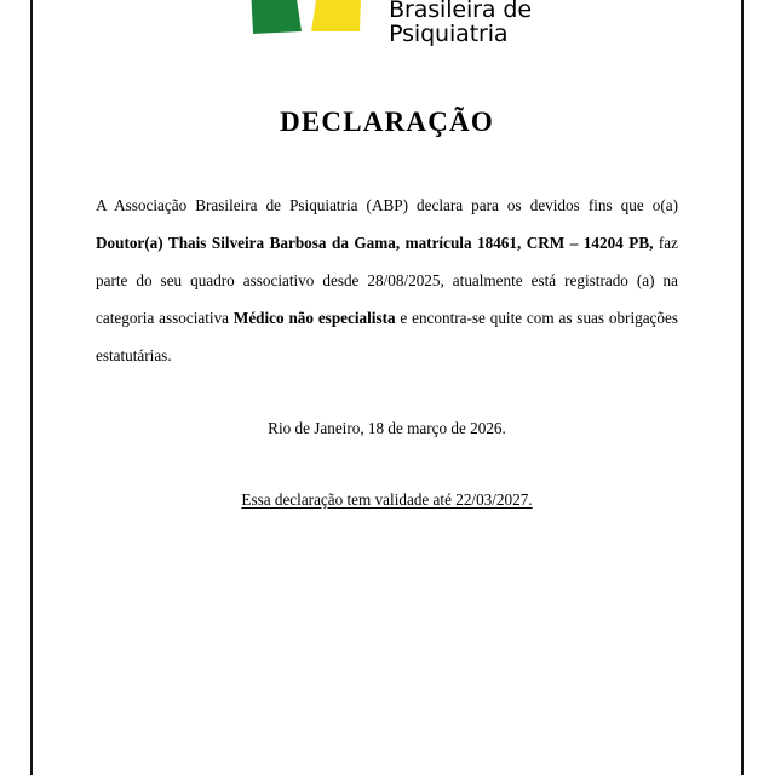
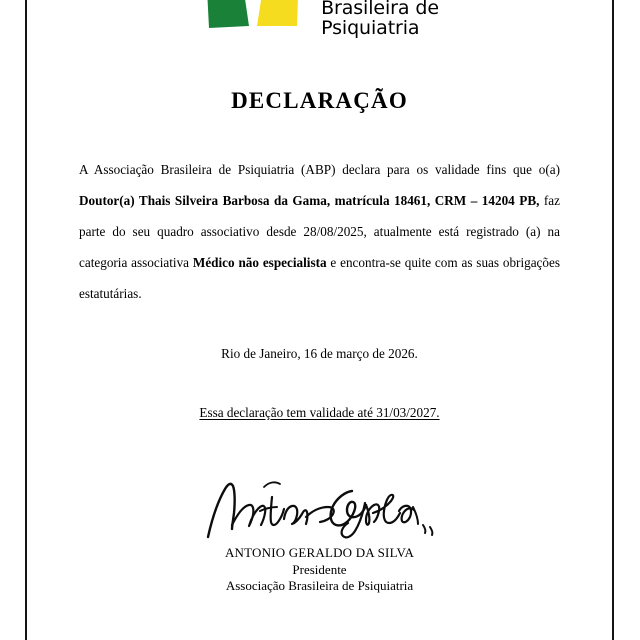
  Brasileira de
  Psiquiatria
  DECLARAÇÃO
- A Associação Brasileira de Psiquiatria (ABP) declara para os devidos fins que o(a) Doutor(a) Thais Silveira Barbosa da Gama, matrícula 18461, CRM – 14204 PB, faz parte do seu quadro associativo desde 28/08/2025, atualmente está registrado (a) na categoria associativa Médico não especialista e encontra-se quite com as suas obrigações estatutárias.
+ A Associação Brasileira de Psiquiatria (ABP) declara para os validade fins que o(a) Doutor(a) Thais Silveira Barbosa da Gama, matrícula 18461, CRM – 14204 PB, faz parte do seu quadro associativo desde 28/08/2025, atualmente está registrado (a) na categoria associativa Médico não especialista e encontra-se quite com as suas obrigações estatutárias.
- Rio de Janeiro, 18 de março de 2026.
+ Rio de Janeiro, 16 de março de 2026.
- Essa declaração tem validade até 22/03/2027.
+ Essa declaração tem validade até 31/03/2027.
+ ANTONIO GERALDO DA SILVA
+ Presidente
+ Associação Brasileira de Psiquiatria
